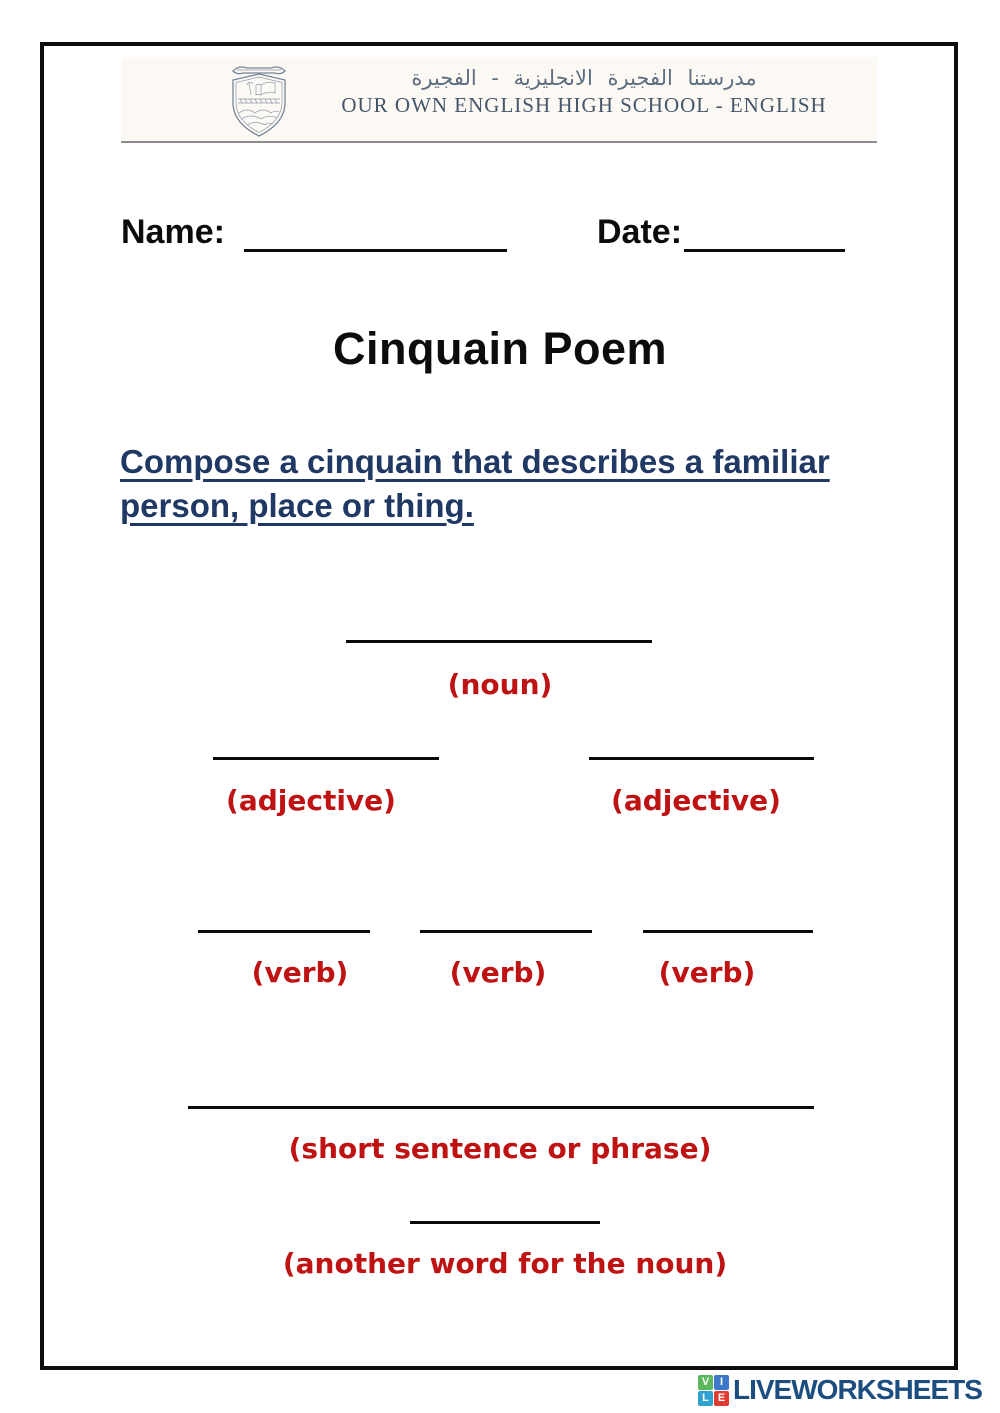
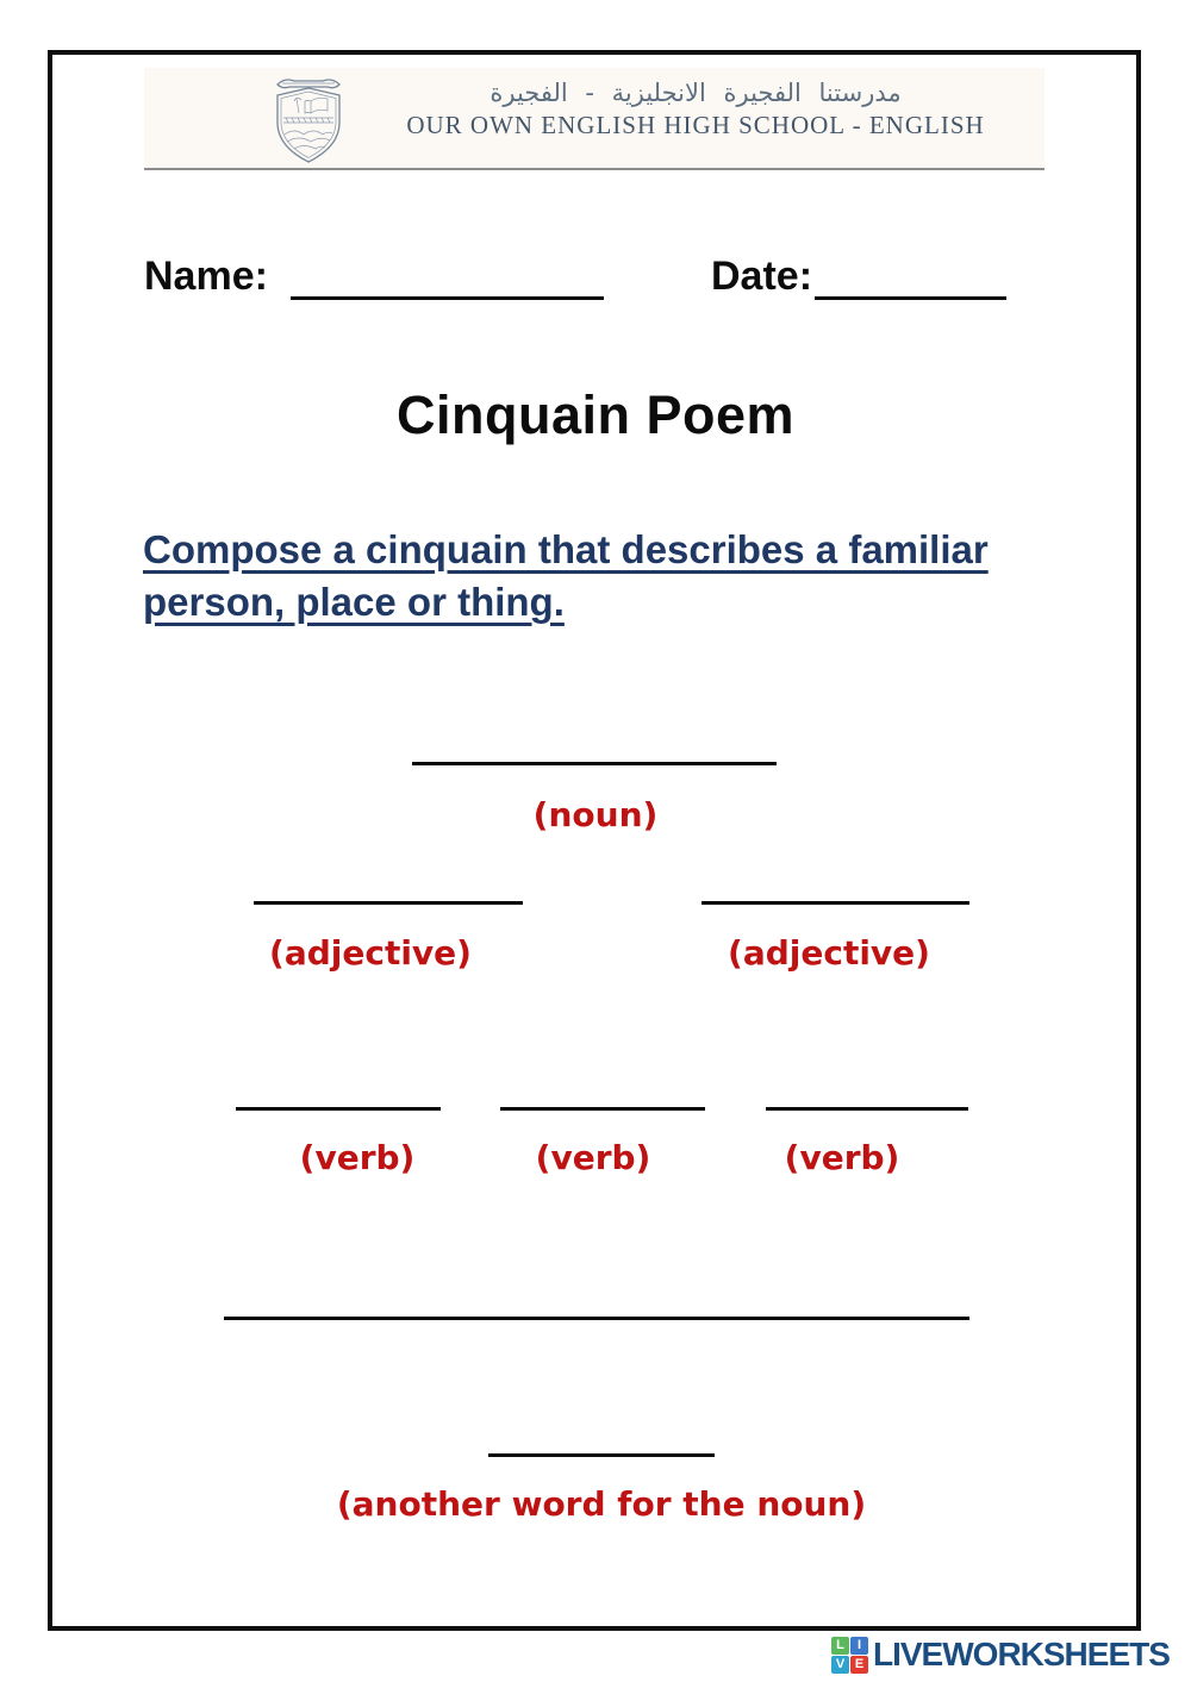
  مدرستنا الفجيرة الانجليزية - الفجيرة
  OUR OWN ENGLISH HIGH SCHOOL - ENGLISH
  Name:
  Date:
  Cinquain Poem
  Compose a cinquain that describes a familiar person, place or thing.
  (noun)
  (adjective)
  (adjective)
  (verb)
  (verb)
  (verb)
- (short sentence or phrase)
  (another word for the noun)
- V
+ L
  I
- L
+ V
  E
  LIVEWORKSHEETS
